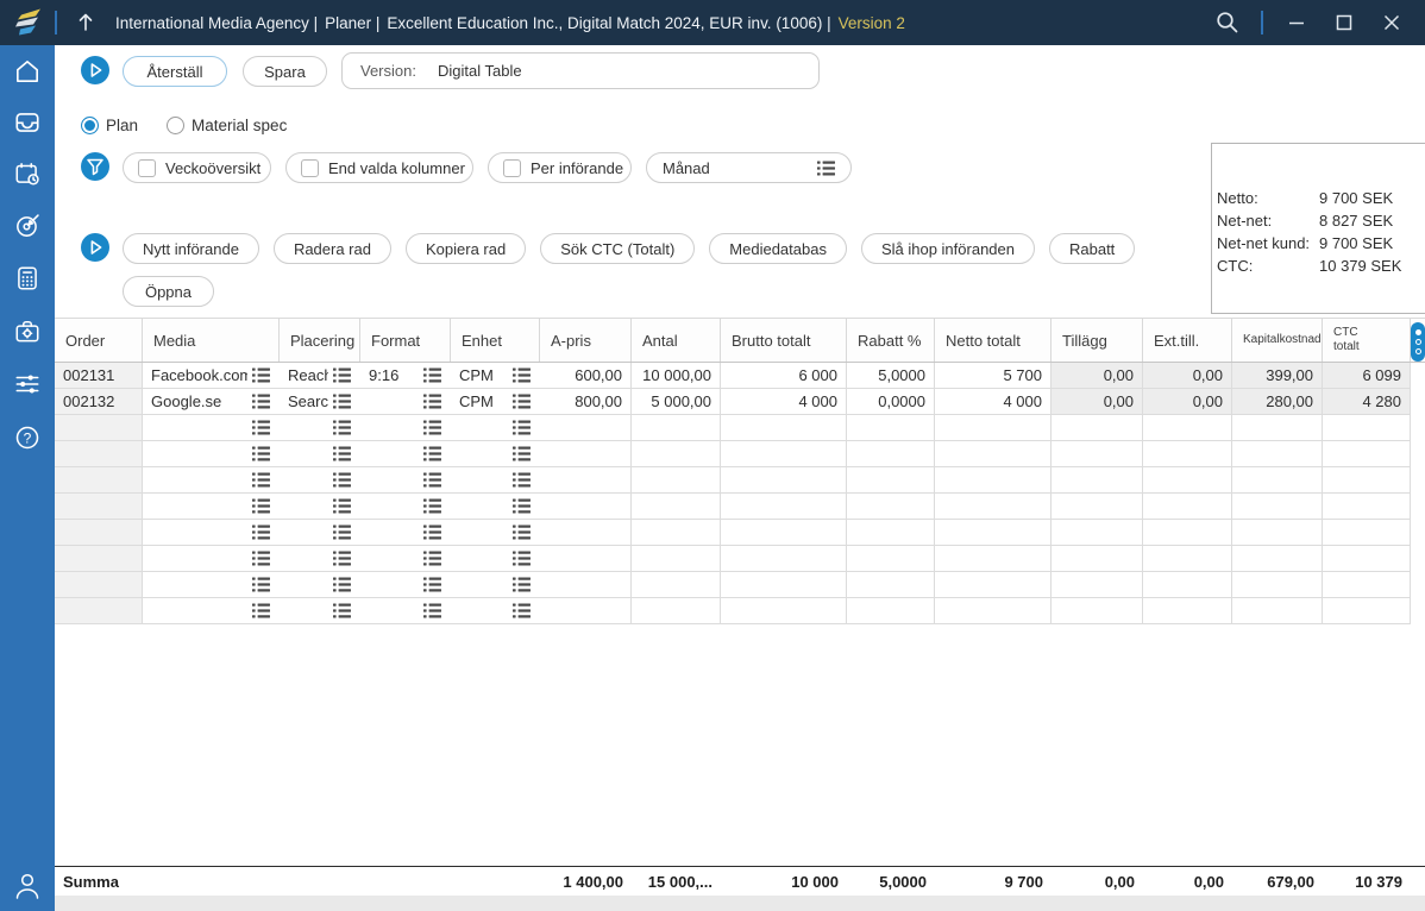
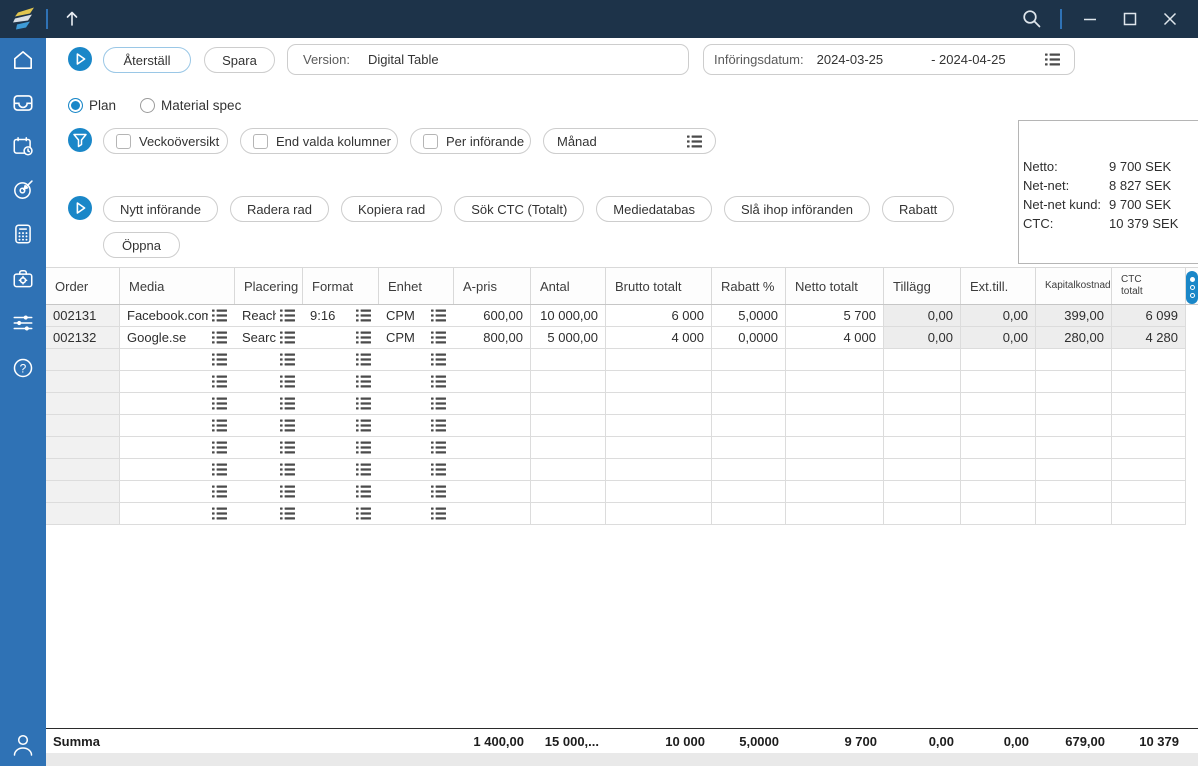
- International Media Agency |
- Planer |
- Excellent Education Inc., Digital Match 2024, EUR inv. (1006) |
- Version 2
  ?
  Återställ
  Spara
  Version:
  Digital Table
+ Införingsdatum:
+ 2024-03-25
+ - 2024-04-25
  Plan
  Material spec
  Veckoöversikt
  End valda kolumner
  Per införande
  Månad
  Nytt införande
  Radera rad
  Kopiera rad
  Sök CTC (Totalt)
  Mediedatabas
  Slå ihop införanden
  Rabatt
  Öppna
  Netto:
  9 700 SEK
  Net-net:
  8 827 SEK
  Net-net kund:
  9 700 SEK
  CTC:
  10 379 SEK
  Order
  Media
  Placering
  Format
  Enhet
  A-pris
  Antal
  Brutto totalt
  Rabatt %
  Netto totalt
  Tillägg
  Ext.till.
  Kapitalkostnad
  CTC totalt
  002131
  Facebook.com
  Reach
  9:16
  CPM
  600,00
  10 000,00
  6 000
  5,0000
  5 700
  0,00
  0,00
  399,00
  6 099
  002132
  Google.se
  Searc
  CPM
  800,00
  5 000,00
  4 000
  0,0000
  4 000
  0,00
  0,00
  280,00
  4 280
  Summa
  1 400,00
  15 000,...
  10 000
  5,0000
  9 700
  0,00
  0,00
  679,00
  10 379
